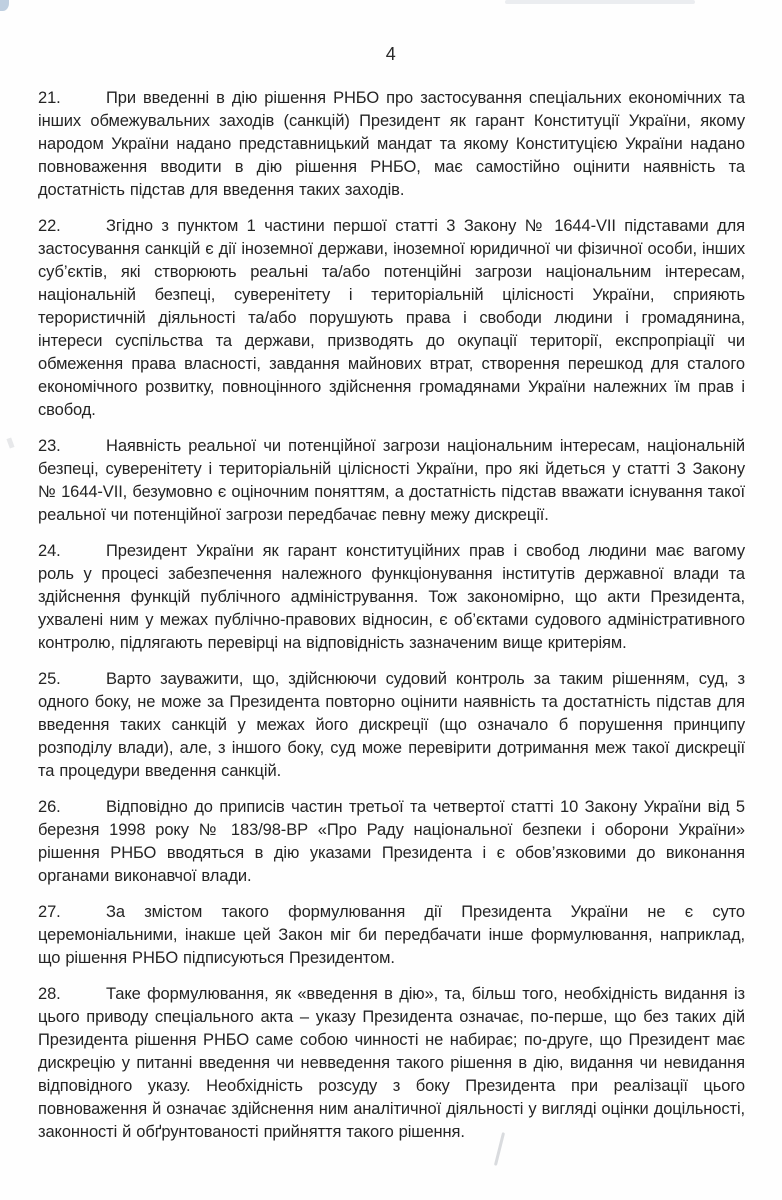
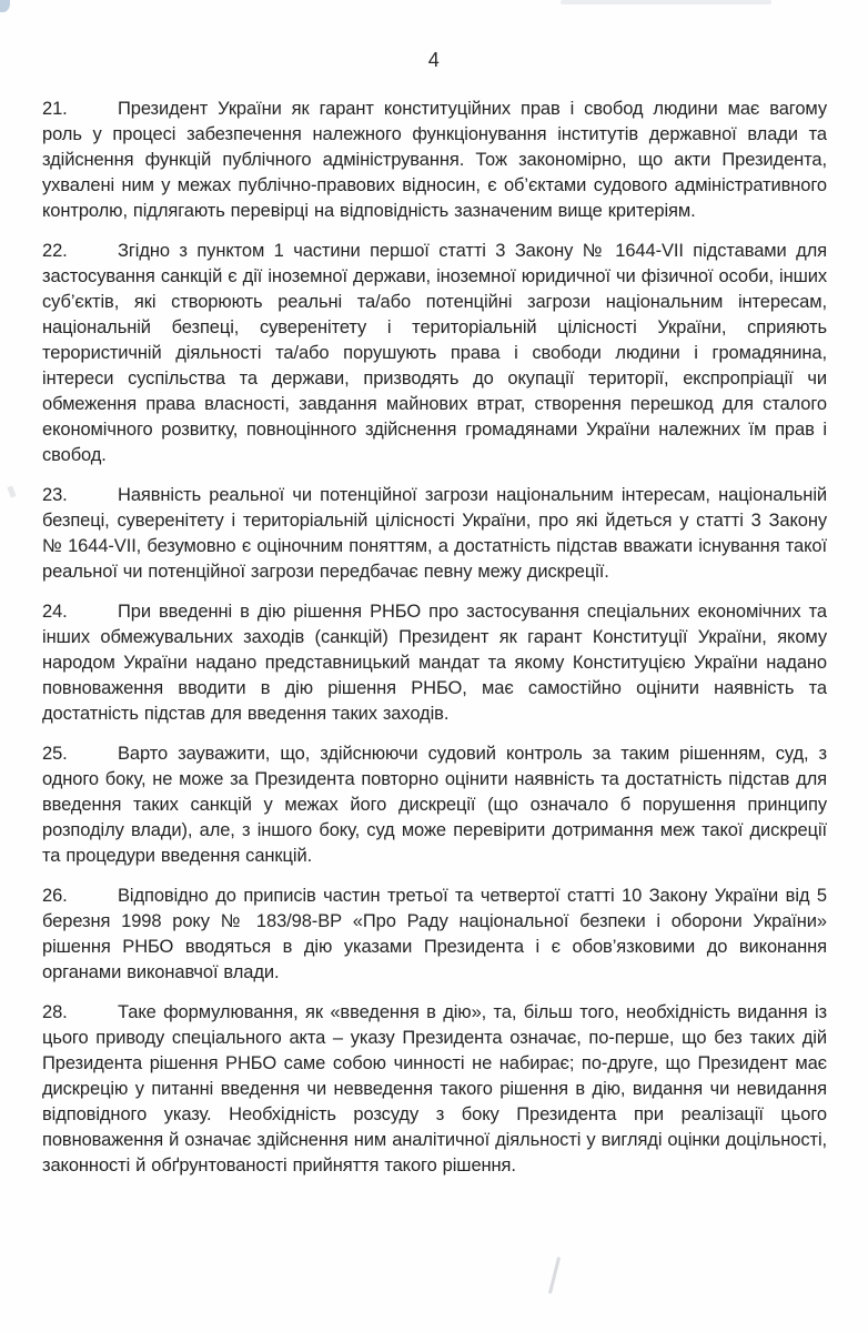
  4
- 21. При введенні в дію рішення РНБО про застосування спеціальних економічних та інших обмежувальних заходів (санкцій) Президент як гарант Конституції України, якому народом України надано представницький мандат та якому Конституцією України надано повноваження вводити в дію рішення РНБО, має самостійно оцінити наявність та достатність підстав для введення таких заходів.
+ 21. Президент України як гарант конституційних прав і свобод людини має вагому роль у процесі забезпечення належного функціонування інститутів державної влади та здійснення функцій публічного адміністрування. Тож закономірно, що акти Президента, ухвалені ним у межах публічно-правових відносин, є об’єктами судового адміністративного контролю, підлягають перевірці на відповідність зазначеним вище критеріям.
  22. Згідно з пунктом 1 частини першої статті 3 Закону № 1644-VII підставами для застосування санкцій є дії іноземної держави, іноземної юридичної чи фізичної особи, інших суб’єктів, які створюють реальні та/або потенційні загрози національним інтересам, національній безпеці, суверенітету і територіальній цілісності України, сприяють терористичній діяльності та/або порушують права і свободи людини і громадянина, інтереси суспільства та держави, призводять до окупації території, експропріації чи обмеження права власності, завдання майнових втрат, створення перешкод для сталого економічного розвитку, повноцінного здійснення громадянами України належних їм прав і свобод.
  23. Наявність реальної чи потенційної загрози національним інтересам, національній безпеці, суверенітету і територіальній цілісності України, про які йдеться у статті 3 Закону № 1644-VII, безумовно є оціночним поняттям, а достатність підстав вважати існування такої реальної чи потенційної загрози передбачає певну межу дискреції.
- 24. Президент України як гарант конституційних прав і свобод людини має вагому роль у процесі забезпечення належного функціонування інститутів державної влади та здійснення функцій публічного адміністрування. Тож закономірно, що акти Президента, ухвалені ним у межах публічно-правових відносин, є об’єктами судового адміністративного контролю, підлягають перевірці на відповідність зазначеним вище критеріям.
+ 24. При введенні в дію рішення РНБО про застосування спеціальних економічних та інших обмежувальних заходів (санкцій) Президент як гарант Конституції України, якому народом України надано представницький мандат та якому Конституцією України надано повноваження вводити в дію рішення РНБО, має самостійно оцінити наявність та достатність підстав для введення таких заходів.
  25. Варто зауважити, що, здійснюючи судовий контроль за таким рішенням, суд, з одного боку, не може за Президента повторно оцінити наявність та достатність підстав для введення таких санкцій у межах його дискреції (що означало б порушення принципу розподілу влади), але, з іншого боку, суд може перевірити дотримання меж такої дискреції та процедури введення санкцій.
  26. Відповідно до приписів частин третьої та четвертої статті 10 Закону України від 5 березня 1998 року № 183/98-ВР «Про Раду національної безпеки і оборони України» рішення РНБО вводяться в дію указами Президента і є обов’язковими до виконання органами виконавчої влади.
- 27. За змістом такого формулювання дії Президента України не є суто церемоніальними, інакше цей Закон міг би передбачати інше формулювання, наприклад, що рішення РНБО підписуються Президентом.
  28. Таке формулювання, як «введення в дію», та, більш того, необхідність видання із цього приводу спеціального акта – указу Президента означає, по-перше, що без таких дій Президента рішення РНБО саме собою чинності не набирає; по-друге, що Президент має дискрецію у питанні введення чи невведення такого рішення в дію, видання чи невидання відповідного указу. Необхідність розсуду з боку Президента при реалізації цього повноваження й означає здійснення ним аналітичної діяльності у вигляді оцінки доцільності, законності й обґрунтованості прийняття такого рішення.
